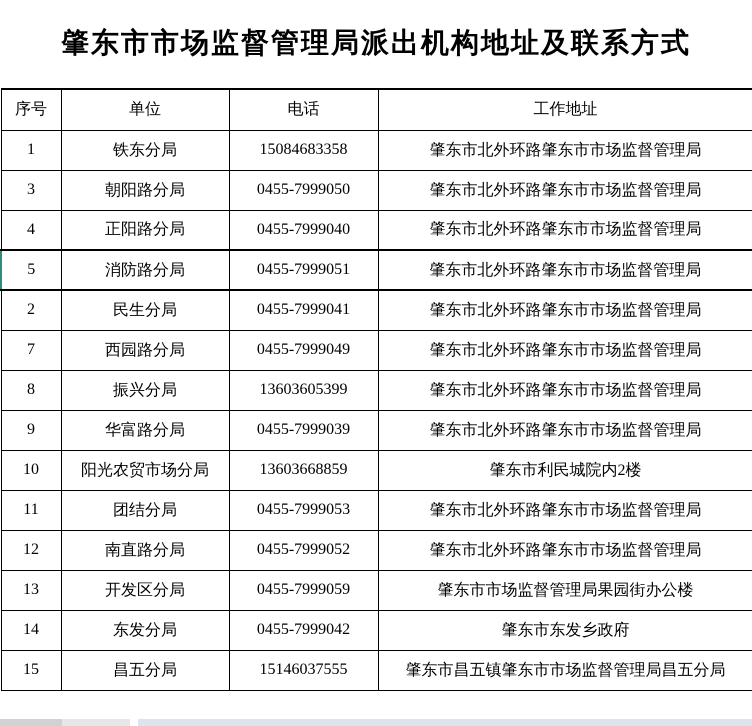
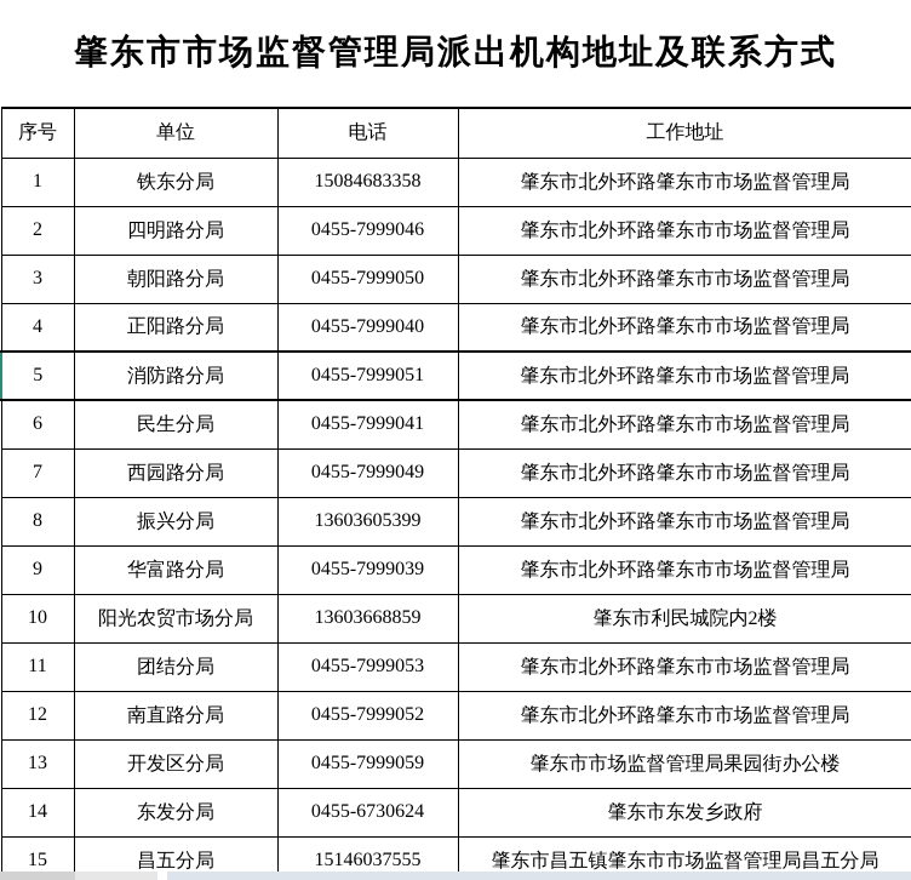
  肇东市市场监督管理局派出机构地址及联系方式
  序号	单位	电话	工作地址
  1	铁东分局	15084683358	肇东市北外环路肇东市市场监督管理局
+ 2	四明路分局	0455-7999046	肇东市北外环路肇东市市场监督管理局
  3	朝阳路分局	0455-7999050	肇东市北外环路肇东市市场监督管理局
  4	正阳路分局	0455-7999040	肇东市北外环路肇东市市场监督管理局
  5	消防路分局	0455-7999051	肇东市北外环路肇东市市场监督管理局
- 2	民生分局	0455-7999041	肇东市北外环路肇东市市场监督管理局
+ 6	民生分局	0455-7999041	肇东市北外环路肇东市市场监督管理局
  7	西园路分局	0455-7999049	肇东市北外环路肇东市市场监督管理局
  8	振兴分局	13603605399	肇东市北外环路肇东市市场监督管理局
  9	华富路分局	0455-7999039	肇东市北外环路肇东市市场监督管理局
  10	阳光农贸市场分局	13603668859	肇东市利民城院内2楼
  11	团结分局	0455-7999053	肇东市北外环路肇东市市场监督管理局
  12	南直路分局	0455-7999052	肇东市北外环路肇东市市场监督管理局
  13	开发区分局	0455-7999059	肇东市市场监督管理局果园街办公楼
- 14	东发分局	0455-7999042	肇东市东发乡政府
+ 14	东发分局	0455-6730624	肇东市东发乡政府
  15	昌五分局	15146037555	肇东市昌五镇肇东市市场监督管理局昌五分局
